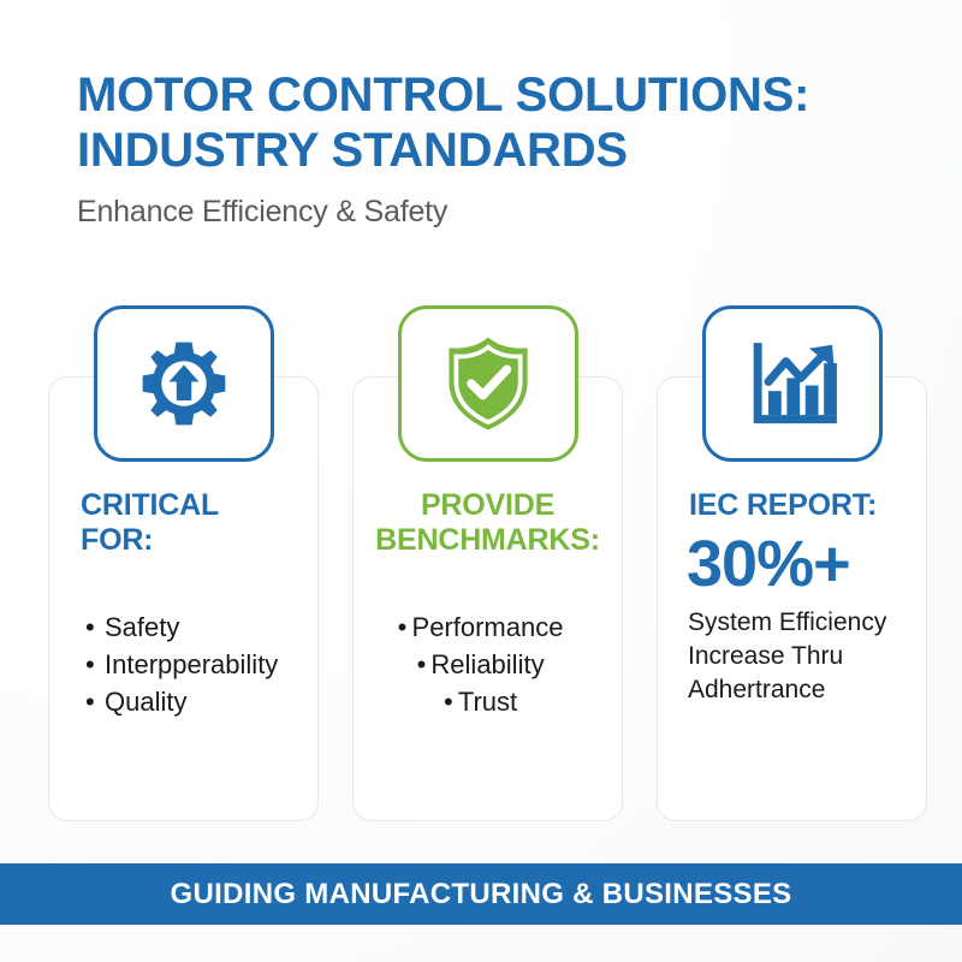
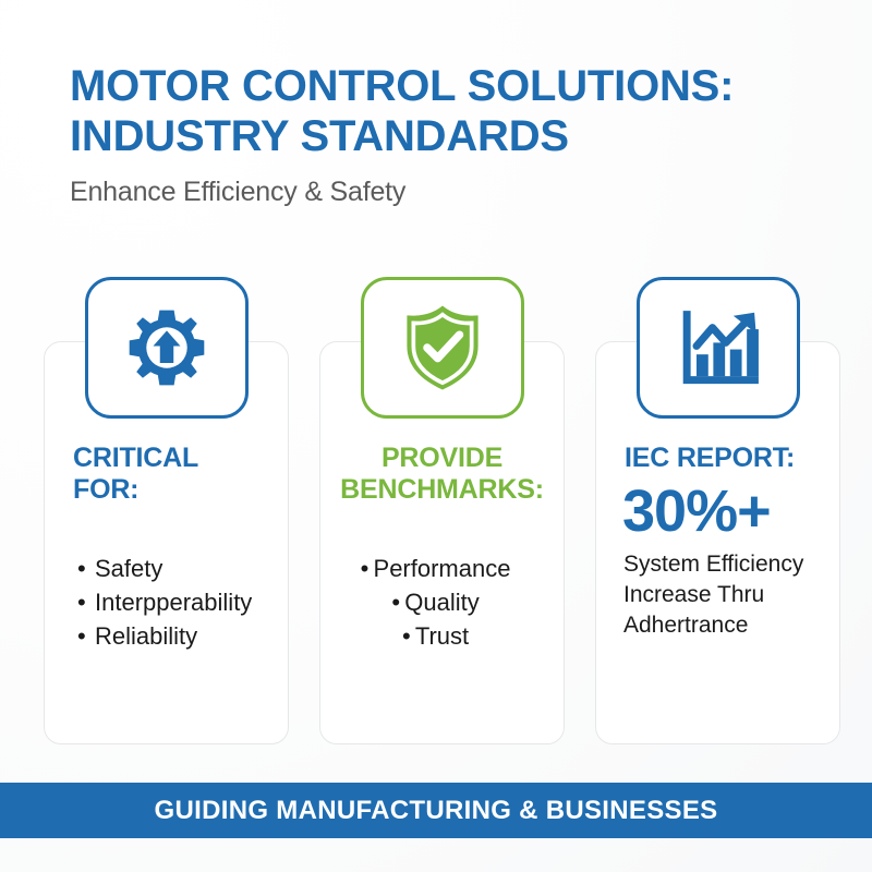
  MOTOR CONTROL SOLUTIONS:
  INDUSTRY STANDARDS
  Enhance Efficiency & Safety
  CRITICAL FOR:
  Safety
  Interpperability
- Quality
+ Reliability
  PROVIDE
  BENCHMARKS:
  Performance
- Reliability
+ Quality
  Trust
  IEC REPORT:
  30%+
  System Efficiency
  Increase Thru
  Adhertrance
  GUIDING MANUFACTURING & BUSINESSES
